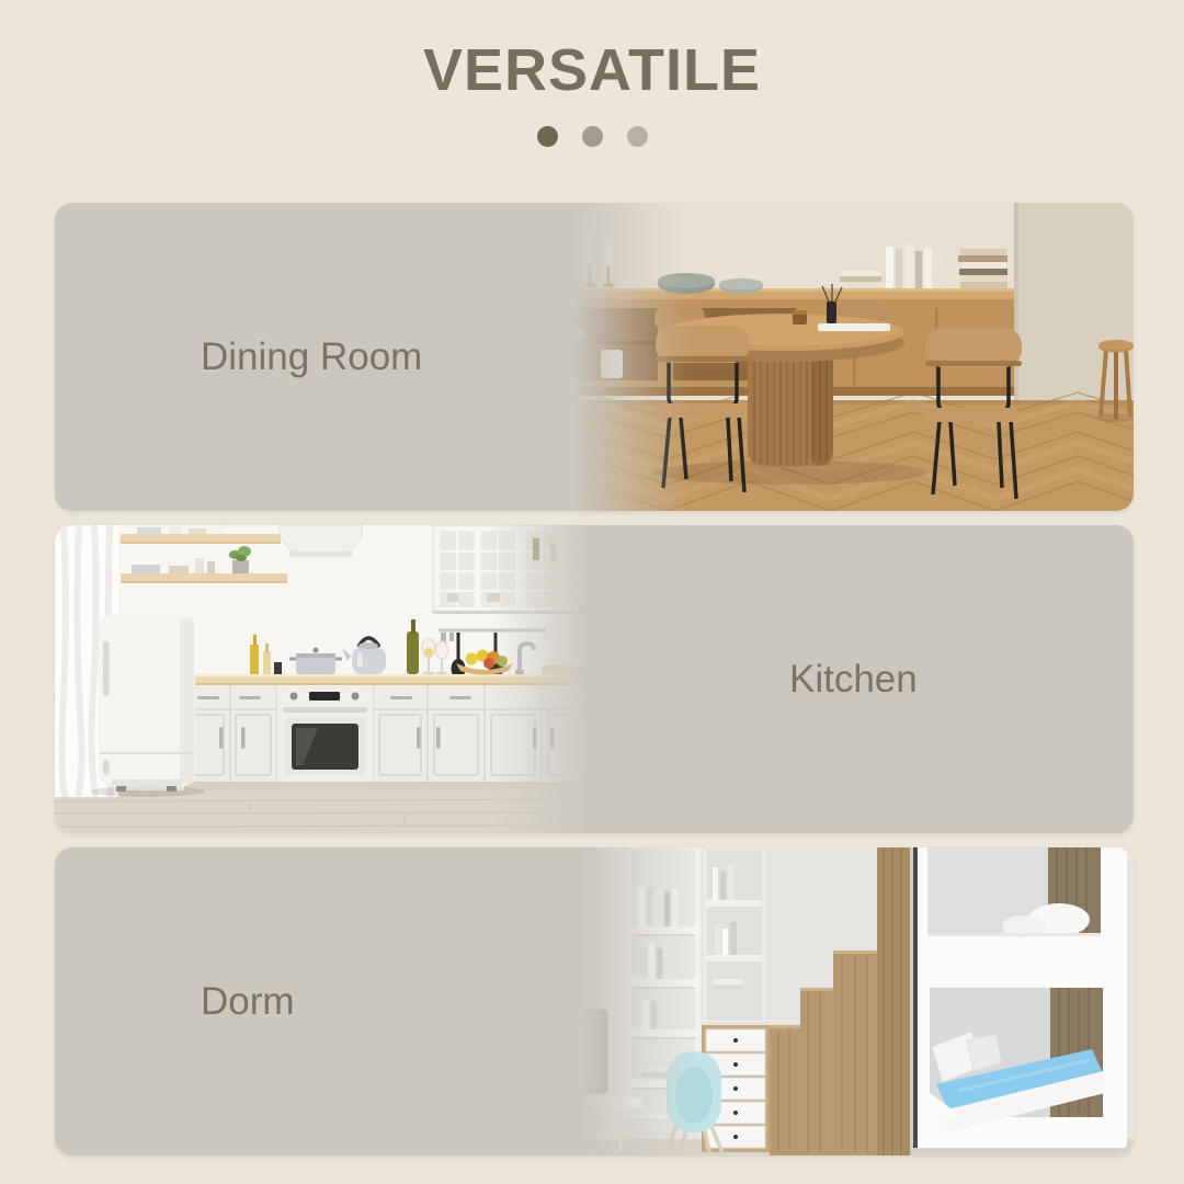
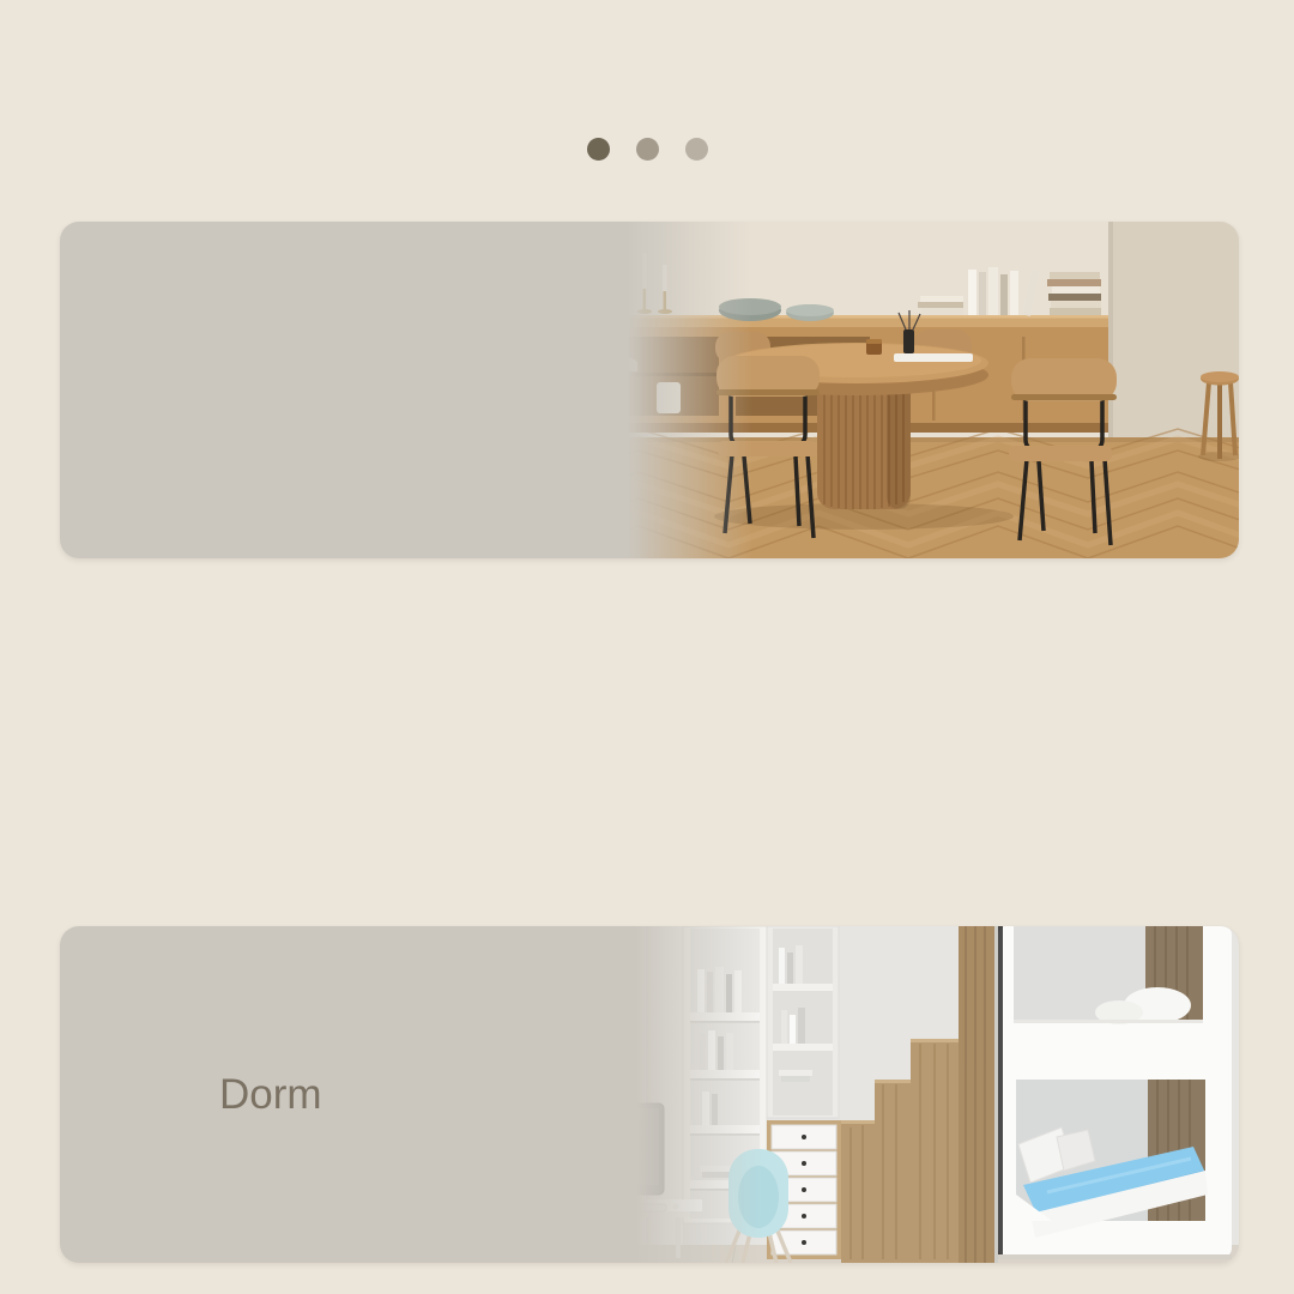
- VERSATILE
- Dining Room
- Kitchen
  Dorm
